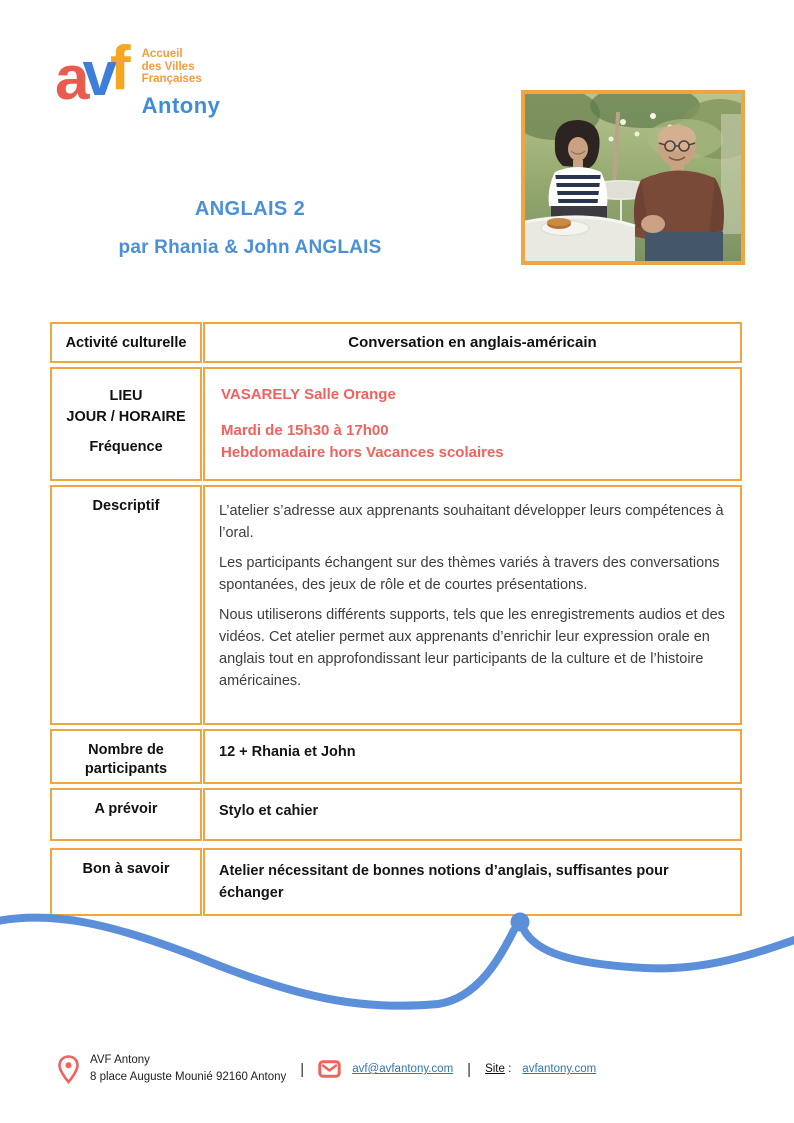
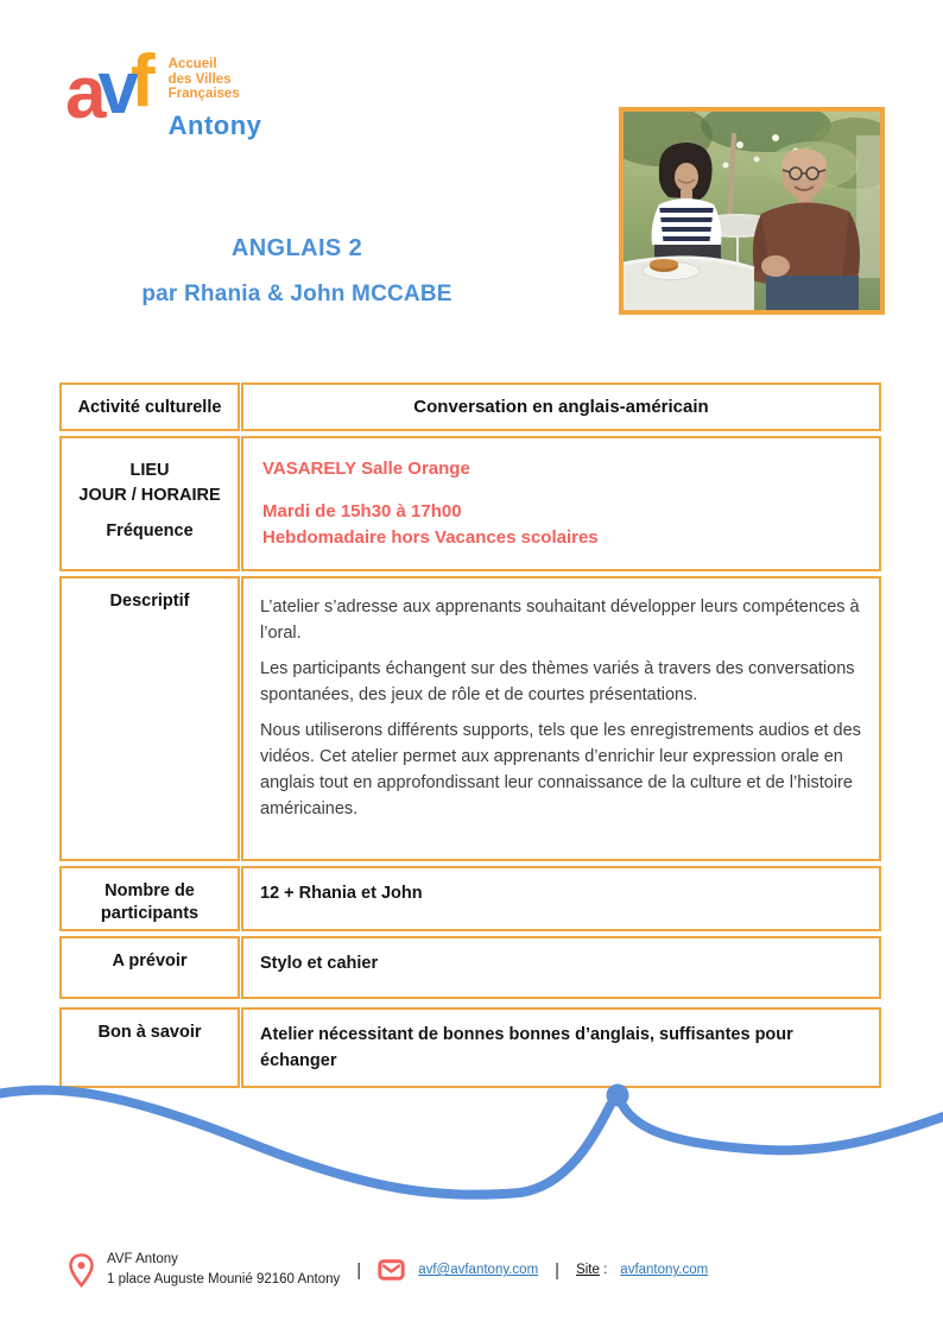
  a
  v
  f
  Accueil
  des Villes
  Françaises
  Antony
  ANGLAIS 2
- par Rhania & John ANGLAIS
+ par Rhania & John MCCABE
  Activité culturelle
  Conversation en anglais-américain
  LIEU
  JOUR / HORAIRE
  Fréquence
  VASARELY Salle Orange
  Mardi de 15h30 à 17h00
  Hebdomadaire hors Vacances scolaires
  Descriptif
  L’atelier s’adresse aux apprenants souhaitant développer leurs compétences à l’oral.
  Les participants échangent sur des thèmes variés à travers des conversations spontanées, des jeux de rôle et de courtes présentations.
- Nous utiliserons différents supports, tels que les enregistrements audios et des vidéos. Cet atelier permet aux apprenants d’enrichir leur expression orale en anglais tout en approfondissant leur participants de la culture et de l’histoire américaines.
+ Nous utiliserons différents supports, tels que les enregistrements audios et des vidéos. Cet atelier permet aux apprenants d’enrichir leur expression orale en anglais tout en approfondissant leur connaissance de la culture et de l’histoire américaines.
  Nombre de participants
  12 + Rhania et John
  A prévoir
  Stylo et cahier
  Bon à savoir
- Atelier nécessitant de bonnes notions d’anglais, suffisantes pour échanger
+ Atelier nécessitant de bonnes bonnes d’anglais, suffisantes pour échanger
  AVF Antony
- 8 place Auguste Mounié 92160 Antony
+ 1 place Auguste Mounié 92160 Antony
  |
  avf@avfantony.com
  |
  Site :
  avfantony.com
